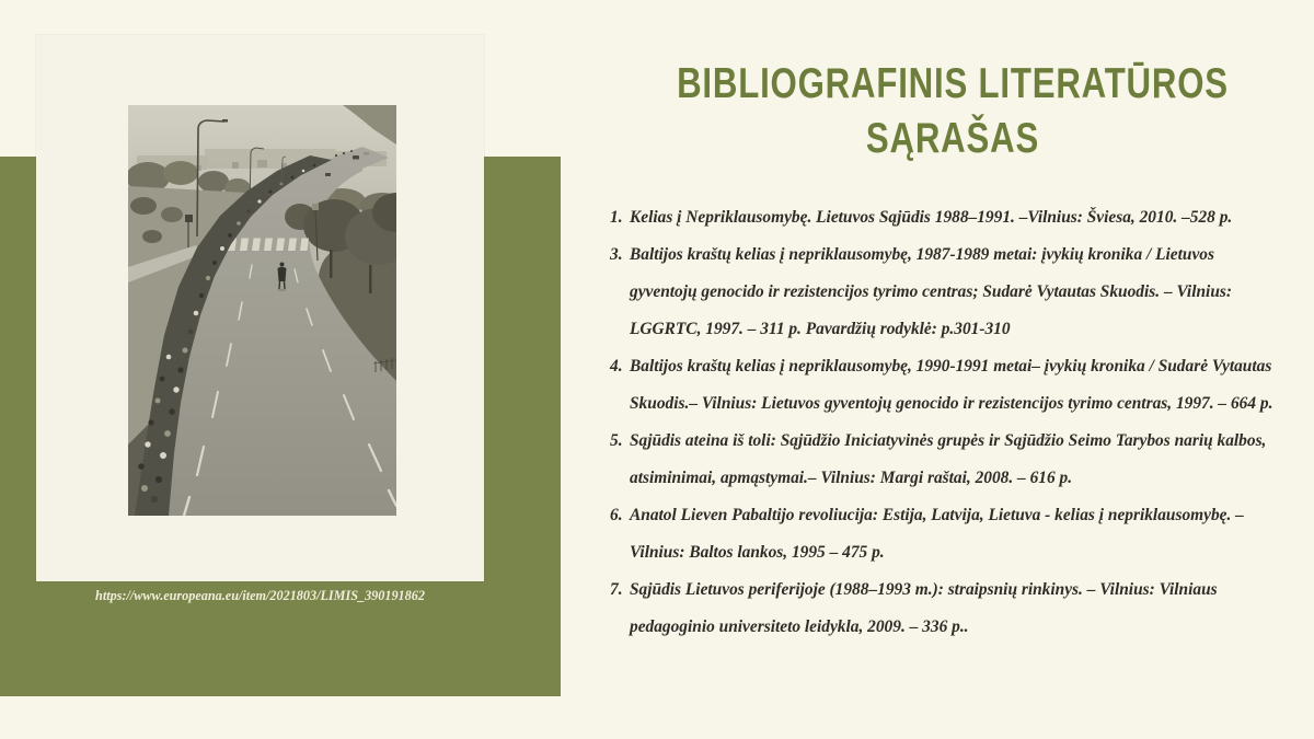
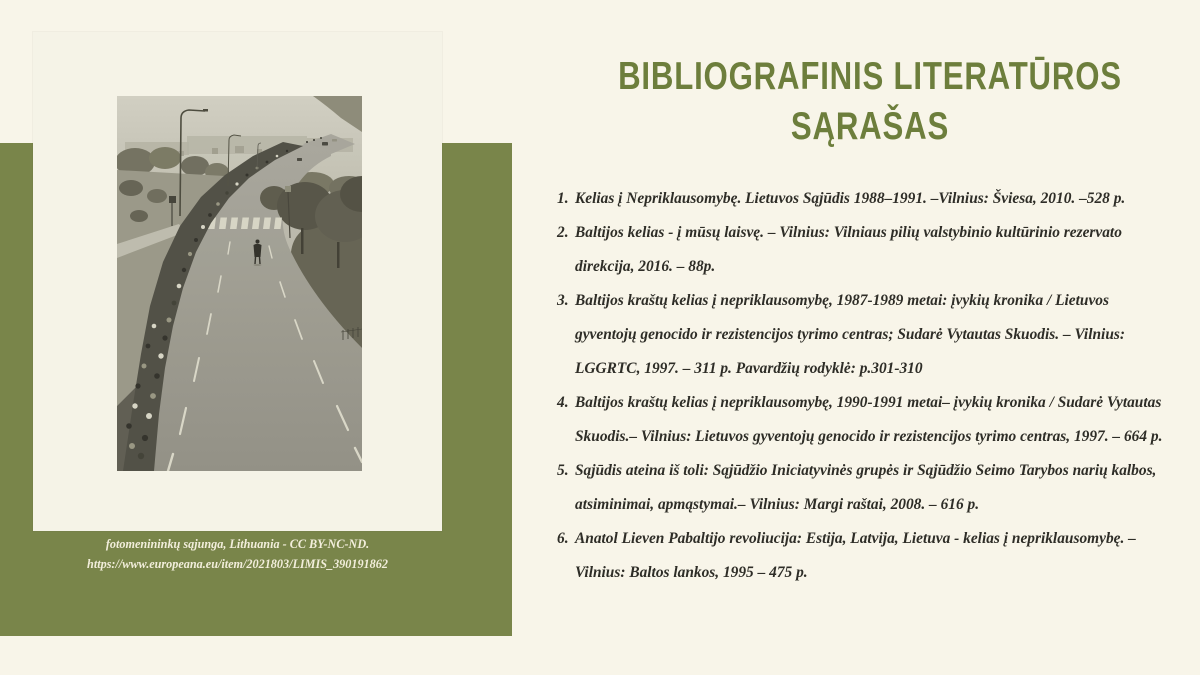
+ fotomenininkų sąjunga, Lithuania - CC BY-NC-ND.
  https://www.europeana.eu/item/2021803/LIMIS_390191862
  BIBLIOGRAFINIS LITERATŪROS
  SĄRAŠAS
  1.
  Kelias į Nepriklausomybę. Lietuvos Sąjūdis 1988–1991. –Vilnius: Šviesa, 2010. –528 p.
+ 2.
+ Baltijos kelias - į mūsų laisvę. – Vilnius: Vilniaus pilių valstybinio kultūrinio rezervato direkcija, 2016. – 88p.
  3.
  Baltijos kraštų kelias į nepriklausomybę, 1987-1989 metai: įvykių kronika / Lietuvos gyventojų genocido ir rezistencijos tyrimo centras; Sudarė Vytautas Skuodis. – Vilnius: LGGRTC, 1997. – 311 p. Pavardžių rodyklė: p.301-310
  4.
  Baltijos kraštų kelias į nepriklausomybę, 1990-1991 metai– įvykių kronika / Sudarė Vytautas Skuodis.– Vilnius: Lietuvos gyventojų genocido ir rezistencijos tyrimo centras, 1997. – 664 p.
  5.
  Sąjūdis ateina iš toli: Sąjūdžio Iniciatyvinės grupės ir Sąjūdžio Seimo Tarybos narių kalbos, atsiminimai, apmąstymai.– Vilnius: Margi raštai, 2008. – 616 p.
  6.
  Anatol Lieven Pabaltijo revoliucija: Estija, Latvija, Lietuva - kelias į nepriklausomybę. – Vilnius: Baltos lankos, 1995 – 475 p.
- 7.
- Sąjūdis Lietuvos periferijoje (1988–1993 m.): straipsnių rinkinys. – Vilnius: Vilniaus pedagoginio universiteto leidykla, 2009. – 336 p..
